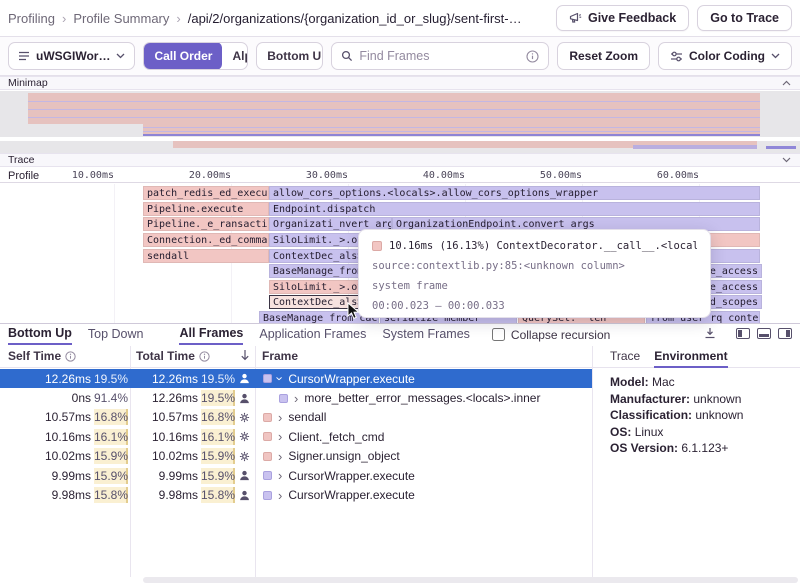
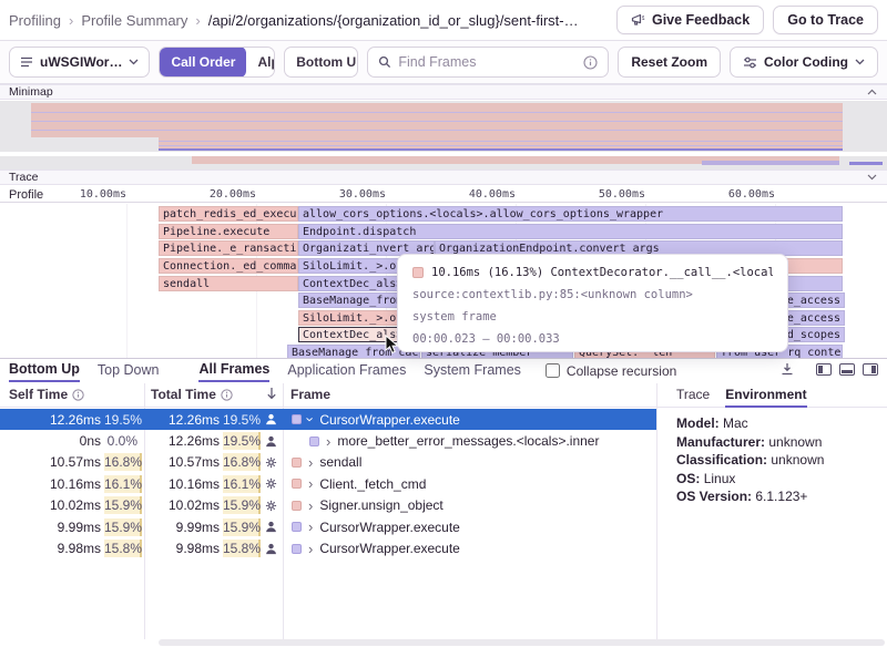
  Profiling
  ›
  Profile Summary
  ›
  /api/2/organizations/{organization_id_or_slug}/sent-first-…
  Give Feedback
  Go to Trace
  uWSGIWor…
  Call Order
  Bottom U
  Find Frames
  Reset Zoom
  Color Coding
  Minimap
  Trace
  Profile
  10.00ms
  20.00ms
  30.00ms
  40.00ms
  50.00ms
  60.00ms
  patch_redis_ed_execu
  allow_cors_options.<locals>.allow_cors_options_wrapper
  Pipeline.execute
  Endpoint.dispatch
  Pipeline._e_ransacti
  Organizati_nvert_arg
  OrganizationEndpoint.convert_args
  Connection._ed_comma
  SiloLimit._>.o
  sendall
  ContextDec_als
  BaseManage_fro
  e_access
  SiloLimit._>.o
  e_access
  ContextDec_als
  d_scopes
  BaseManage_from_cac
  serialize_member
  QuerySet.__len
  from_user_rq_conte
  10.16ms (16.13%) ContextDecorator.__call__.<local
  source:contextlib.py:85:<unknown column>
  system frame
  00:00.023 — 00:00.033
  Bottom Up
  Top Down
  All Frames
  Application Frames
  System Frames
  Collapse recursion
  Self Time
  Total Time
  Frame
  12.26ms
  19.5%
  12.26ms
  19.5%
  CursorWrapper.execute
  0ns
- 91.4%
+ 0.0%
  12.26ms
  19.5%
  ›
  more_better_error_messages.<locals>.inner
  10.57ms
  16.8%
  10.57ms
  16.8%
  ›
  sendall
  10.16ms
  16.1%
  10.16ms
  16.1%
  ›
  Client._fetch_cmd
  10.02ms
  15.9%
  10.02ms
  15.9%
  ›
  Signer.unsign_object
  9.99ms
  15.9%
  9.99ms
  15.9%
  ›
  CursorWrapper.execute
  9.98ms
  15.8%
  9.98ms
  15.8%
  ›
  CursorWrapper.execute
  Trace
  Environment
  Model: Mac
  Manufacturer: unknown
  Classification: unknown
  OS: Linux
  OS Version: 6.1.123+
